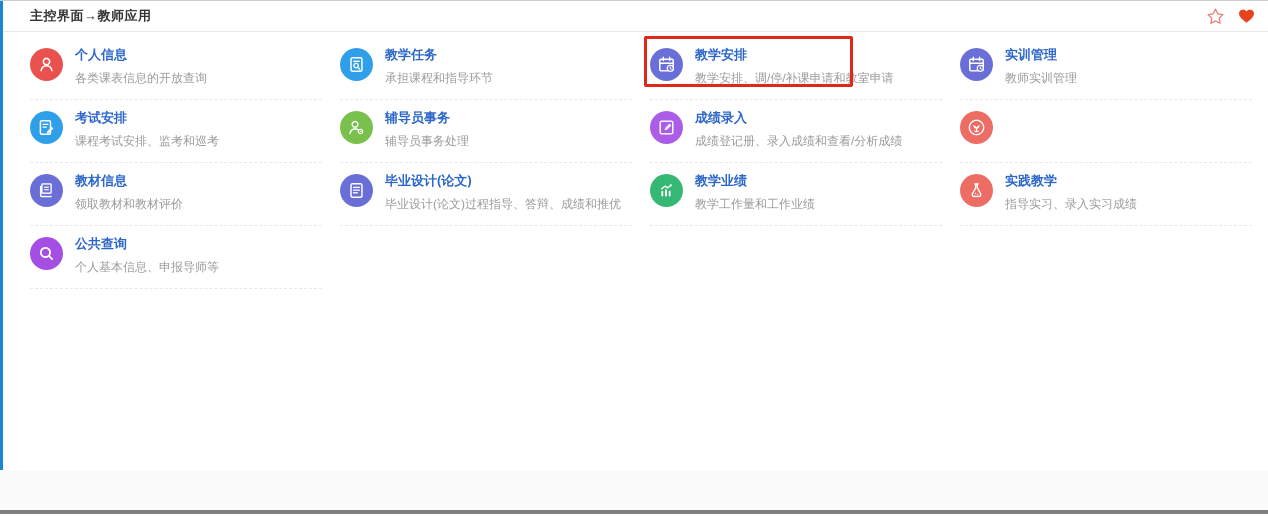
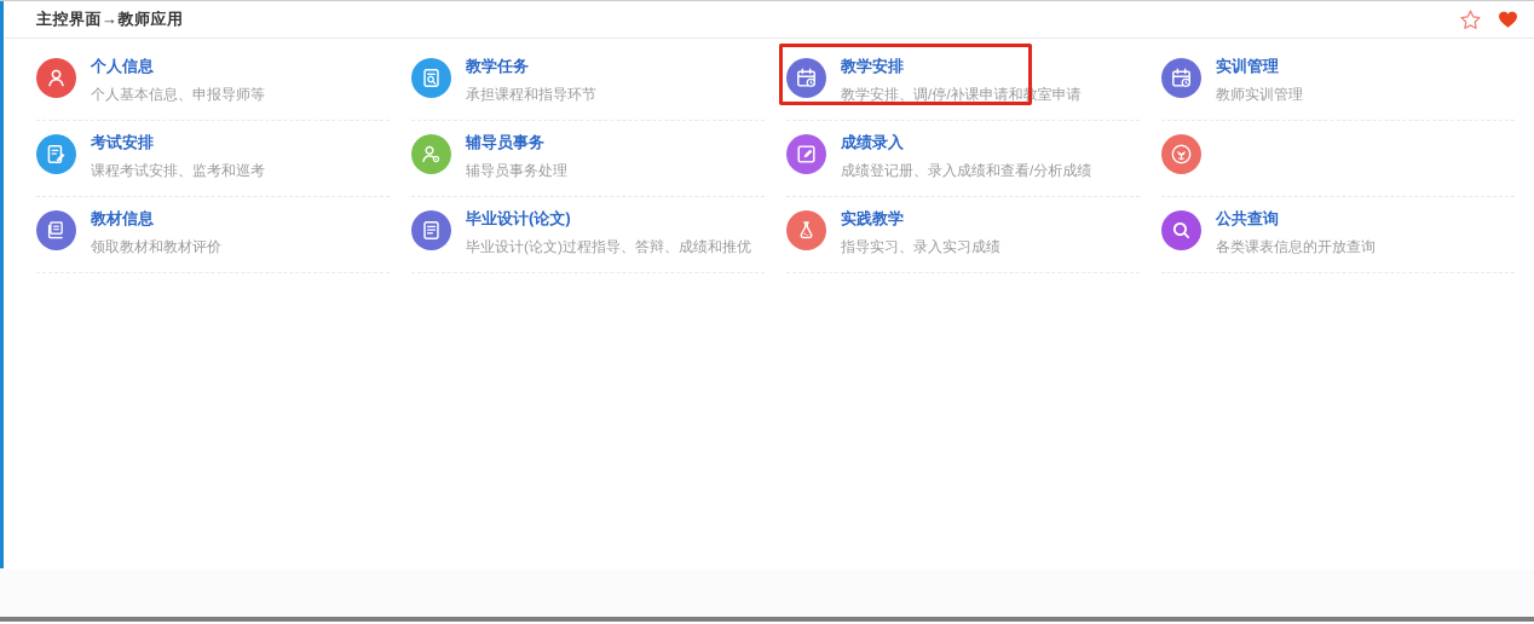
  主控界面→教师应用
  个人信息
- 各类课表信息的开放查询
+ 个人基本信息、申报导师等
  教学任务
  承担课程和指导环节
  教学安排
  教学安排、调/停/补课申请和教室申请
  实训管理
  教师实训管理
  考试安排
  课程考试安排、监考和巡考
  辅导员事务
  辅导员事务处理
  成绩录入
  成绩登记册、录入成绩和查看/分析成绩
  教材信息
  领取教材和教材评价
  毕业设计(论文)
  毕业设计(论文)过程指导、答辩、成绩和推优
- 教学业绩
- 教学工作量和工作业绩
  实践教学
  指导实习、录入实习成绩
  公共查询
- 个人基本信息、申报导师等
+ 各类课表信息的开放查询
